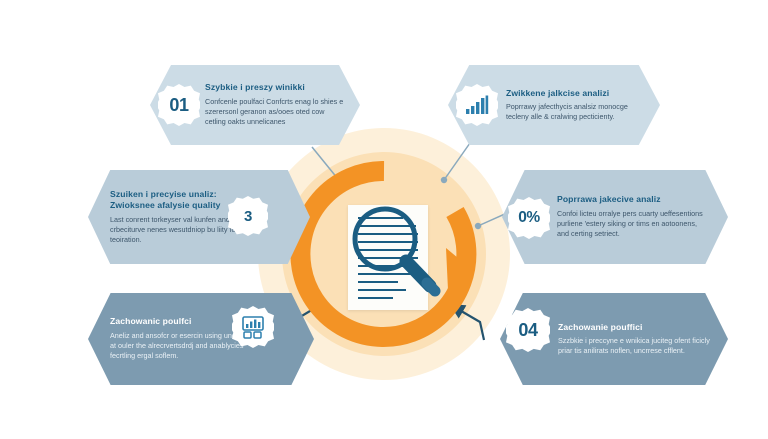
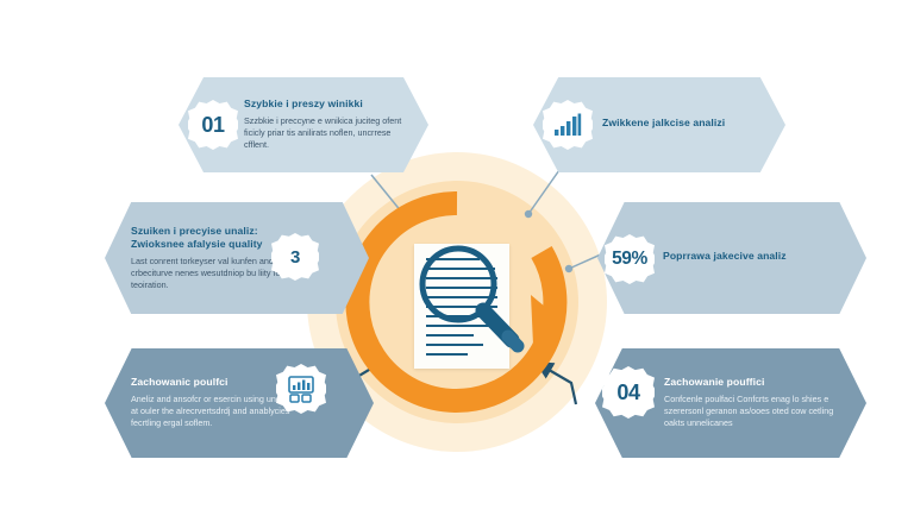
  Szybkie i preszy winikki
- Confcenle poulfaci Confcrts enag lo shies e szerersonl geranon as/ooes oted cow cetling oakts unnelicanes
+ Szzbkie i preccyne e wnikica juciteg ofent ficicly priar tis anilirats noflen, uncrrese cfflent.
  01
  Zwikkene jalkcise analizi
- Poprrawy jafecthycis analsiz monocge tecleny alle & cralwing pecticienty.
  Szuiken i precyise unaliz:
  Zwioksnee afalysie quality
  Last conrent torkeyser val kunfen and crbeciturve nenes wesutdniop bu liity fo teoiration.
  3
  Poprrawa jakecive analiz
- Confoi licteu orralye pers cuarty ueffesentions purliene 'estery siking or tims en aotoonens, and certing setriect.
- 0%
+ 59%
  Zachowanic poulfci
  Aneliz and ansofcr or esercin using un at ouler the alrecrvertsdrdj and anablycie fecrtling ergal soflem.
  Zachowanie pouffici
- Szzbkie i preccyne e wnikica juciteg ofent ficicly priar tis anilirats noflen, uncrrese cfflent.
+ Confcenle poulfaci Confcrts enag lo shies e szerersonl geranon as/ooes oted cow cetling oakts unnelicanes
  04
